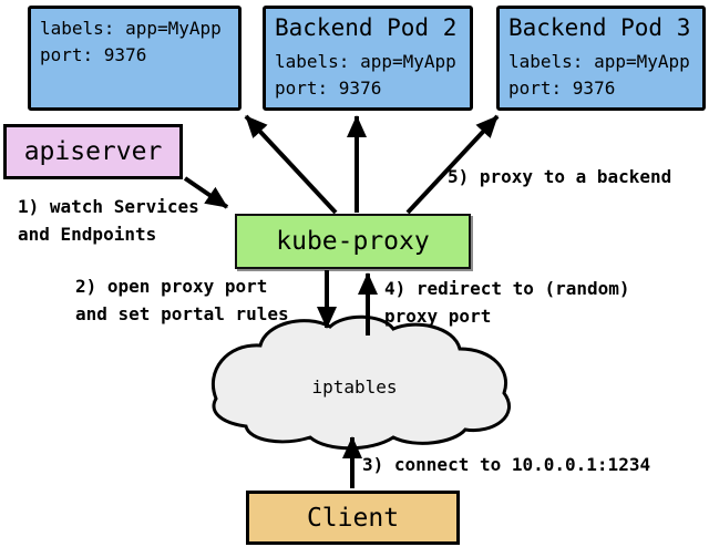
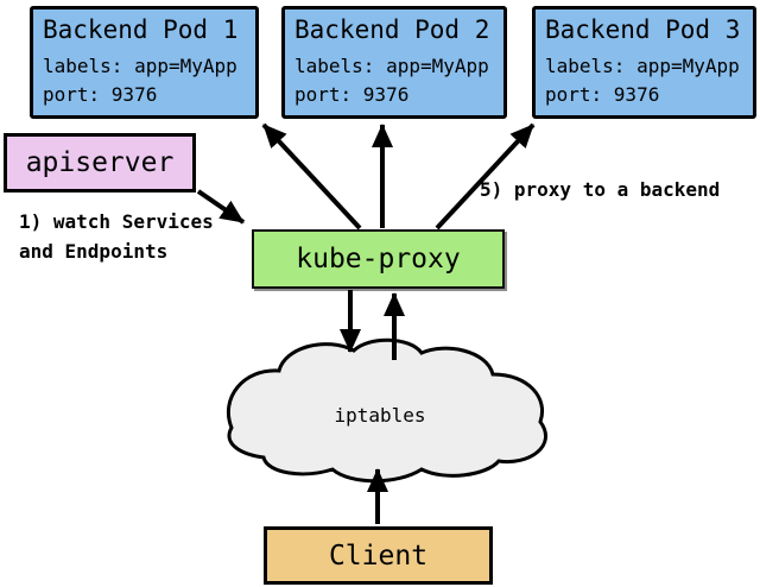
+ Backend Pod 1
  labels: app=MyApp
  port: 9376
  Backend Pod 2
  labels: app=MyApp
  port: 9376
  Backend Pod 3
  labels: app=MyApp
  port: 9376
  apiserver
  kube-proxy
  iptables
  Client
  1) watch Services
  and Endpoints
- 2) open proxy port
- and set portal rules
- 3) connect to 10.0.0.1:1234
- 4) redirect to (random)
- proxy port
  5) proxy to a backend
